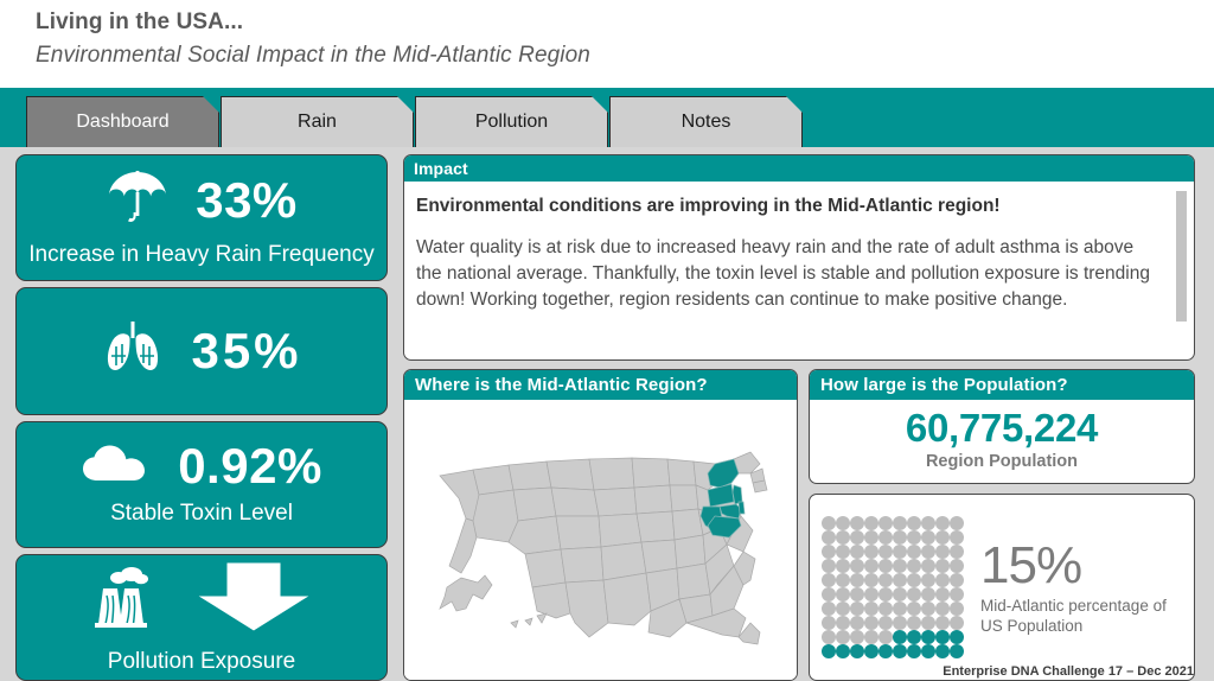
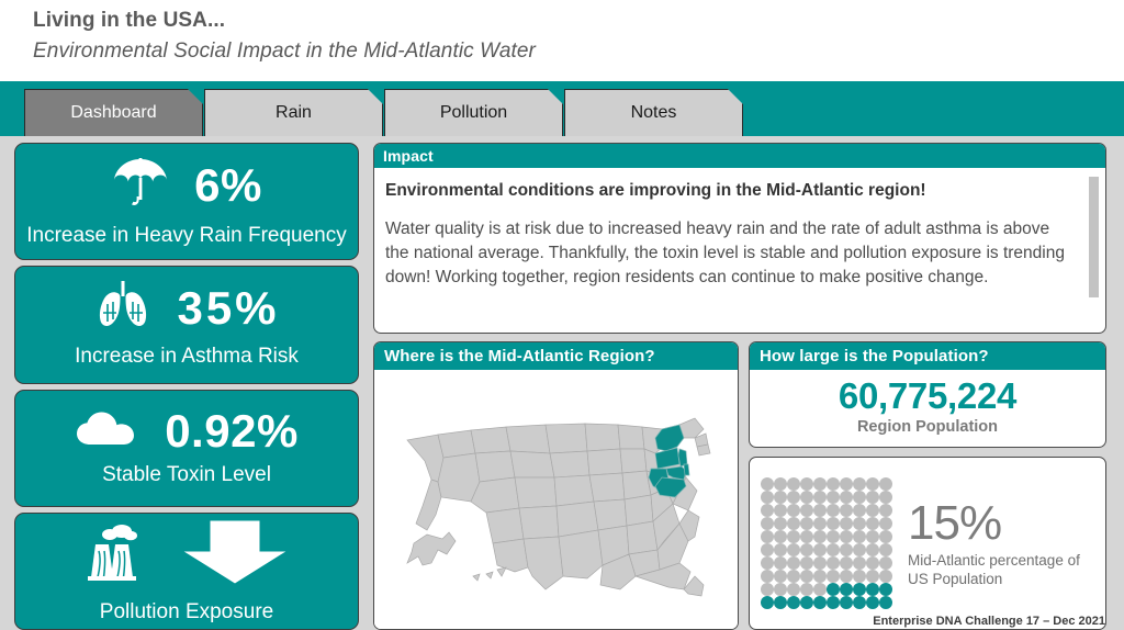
  Living in the USA...
- Environmental Social Impact in the Mid-Atlantic Region
+ Environmental Social Impact in the Mid-Atlantic Water
  Dashboard
  Rain
  Pollution
  Notes
- 33%
+ 6%
  Increase in Heavy Rain Frequency
  35%
+ Increase in Asthma Risk
  0.92%
  Stable Toxin Level
  Pollution Exposure
  Impact
  Environmental conditions are improving in the Mid-Atlantic region!
  Water quality is at risk due to increased heavy rain and the rate of adult asthma is above the national average. Thankfully, the toxin level is stable and pollution exposure is trending down! Working together, region residents can continue to make positive change.
  Where is the Mid-Atlantic Region?
  How large is the Population?
  60,775,224
  Region Population
  15%
  Mid-Atlantic percentage of
  US Population
  Enterprise DNA Challenge 17 – Dec 2021
